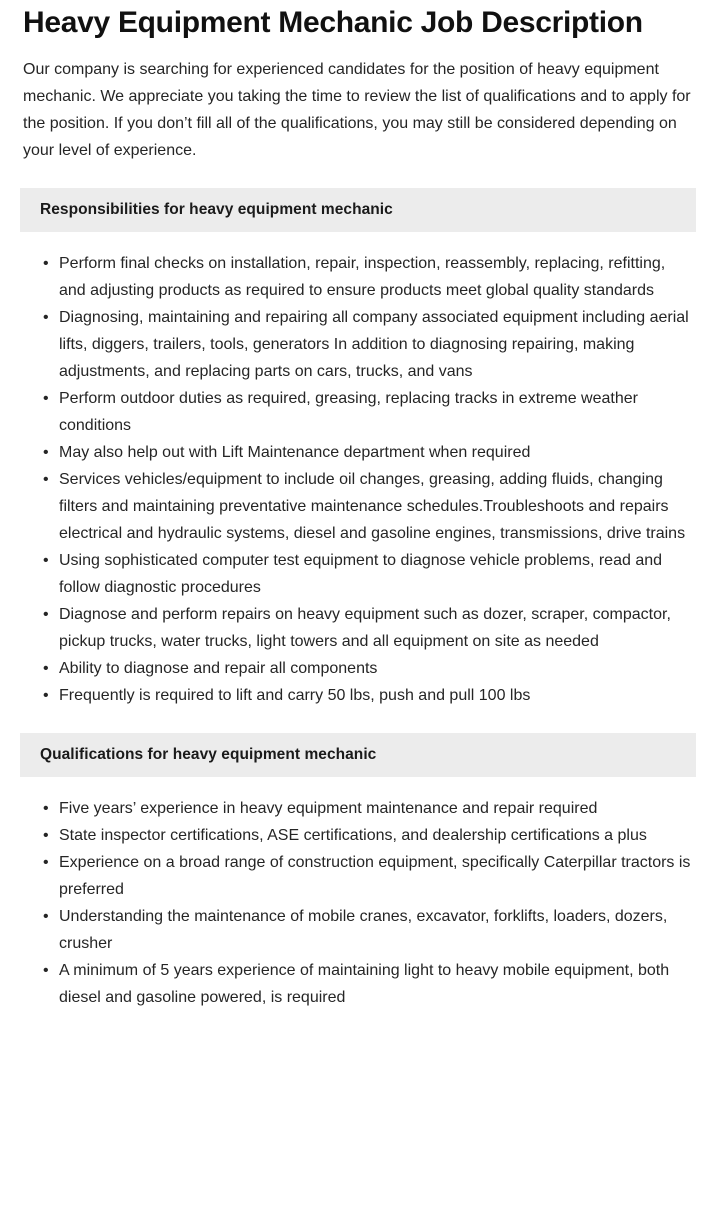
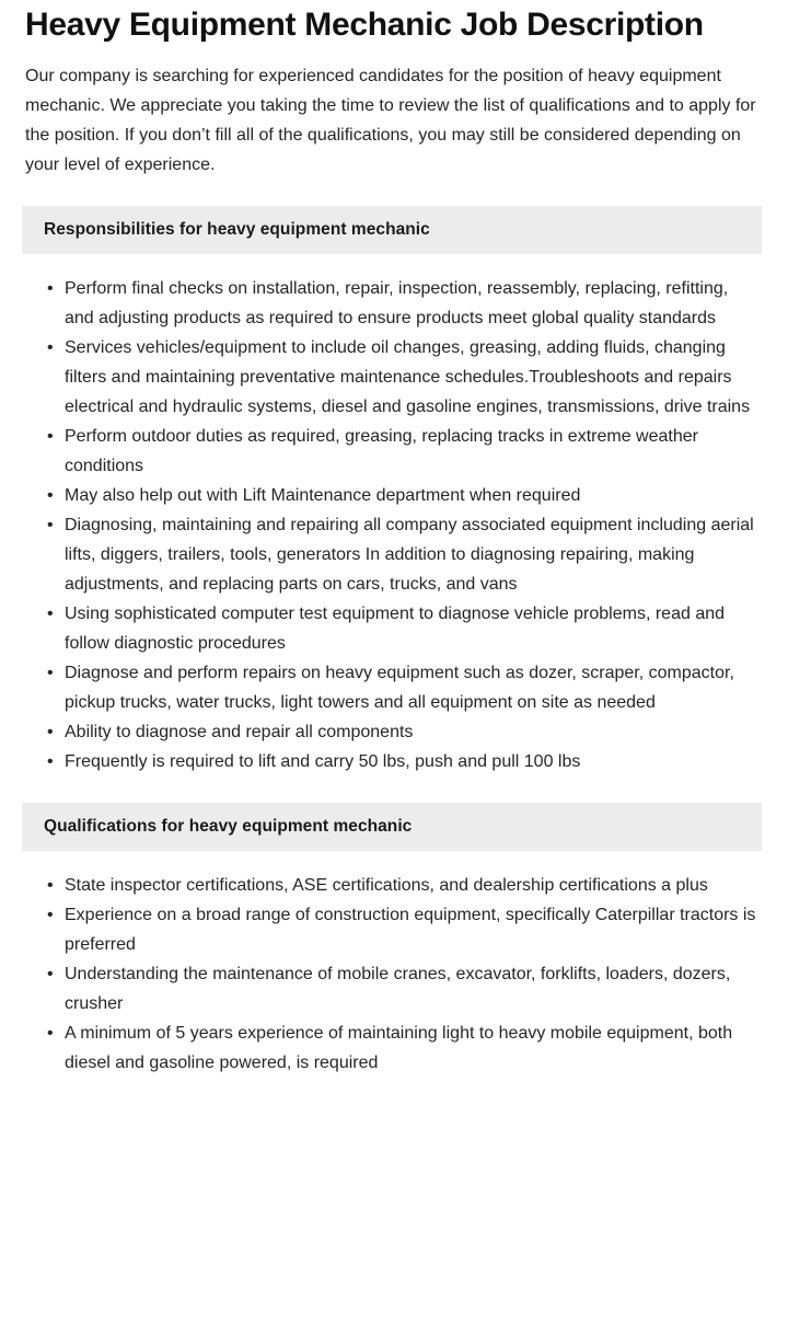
  Heavy Equipment Mechanic Job Description
  Our company is searching for experienced candidates for the position of heavy equipment mechanic. We appreciate you taking the time to review the list of qualifications and to apply for the position. If you don’t fill all of the qualifications, you may still be considered depending on your level of experience.
  Responsibilities for heavy equipment mechanic
  Perform final checks on installation, repair, inspection, reassembly, replacing, refitting, and adjusting products as required to ensure products meet global quality standards
- Diagnosing, maintaining and repairing all company associated equipment including aerial lifts, diggers, trailers, tools, generators In addition to diagnosing repairing, making adjustments, and replacing parts on cars, trucks, and vans
+ Services vehicles/equipment to include oil changes, greasing, adding fluids, changing filters and maintaining preventative maintenance schedules.Troubleshoots and repairs electrical and hydraulic systems, diesel and gasoline engines, transmissions, drive trains
  Perform outdoor duties as required, greasing, replacing tracks in extreme weather conditions
  May also help out with Lift Maintenance department when required
- Services vehicles/equipment to include oil changes, greasing, adding fluids, changing filters and maintaining preventative maintenance schedules.Troubleshoots and repairs electrical and hydraulic systems, diesel and gasoline engines, transmissions, drive trains
+ Diagnosing, maintaining and repairing all company associated equipment including aerial lifts, diggers, trailers, tools, generators In addition to diagnosing repairing, making adjustments, and replacing parts on cars, trucks, and vans
  Using sophisticated computer test equipment to diagnose vehicle problems, read and follow diagnostic procedures
  Diagnose and perform repairs on heavy equipment such as dozer, scraper, compactor, pickup trucks, water trucks, light towers and all equipment on site as needed
  Ability to diagnose and repair all components
  Frequently is required to lift and carry 50 lbs, push and pull 100 lbs
  Qualifications for heavy equipment mechanic
- Five years’ experience in heavy equipment maintenance and repair required
  State inspector certifications, ASE certifications, and dealership certifications a plus
  Experience on a broad range of construction equipment, specifically Caterpillar tractors is preferred
  Understanding the maintenance of mobile cranes, excavator, forklifts, loaders, dozers, crusher
  A minimum of 5 years experience of maintaining light to heavy mobile equipment, both diesel and gasoline powered, is required
